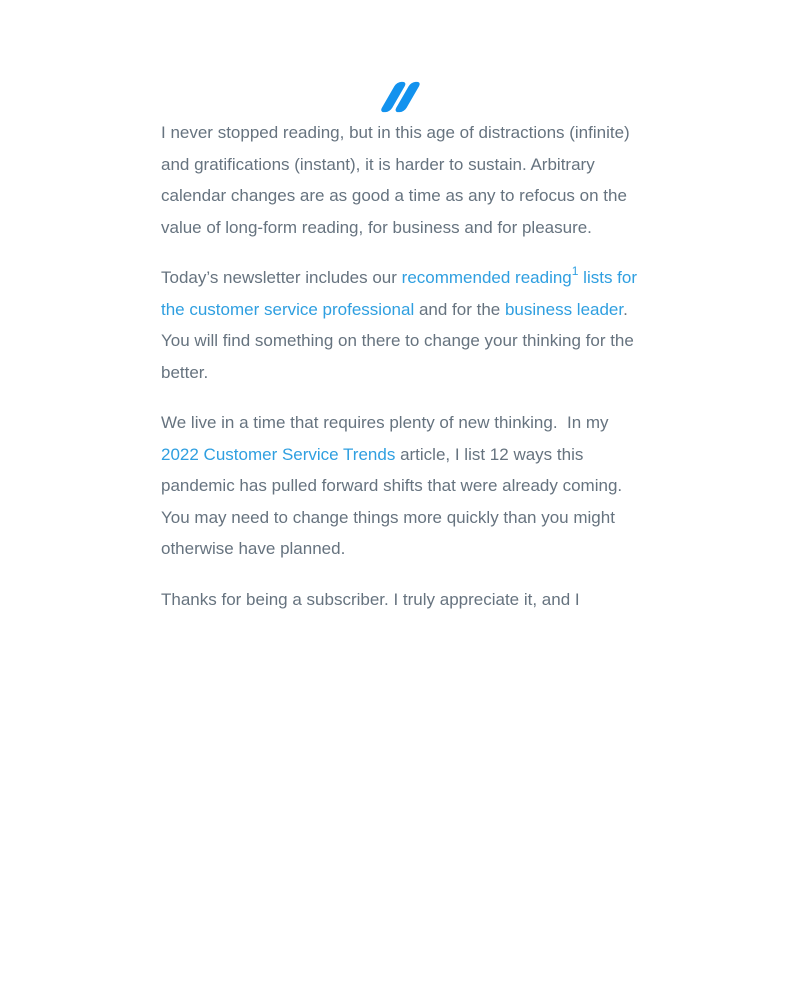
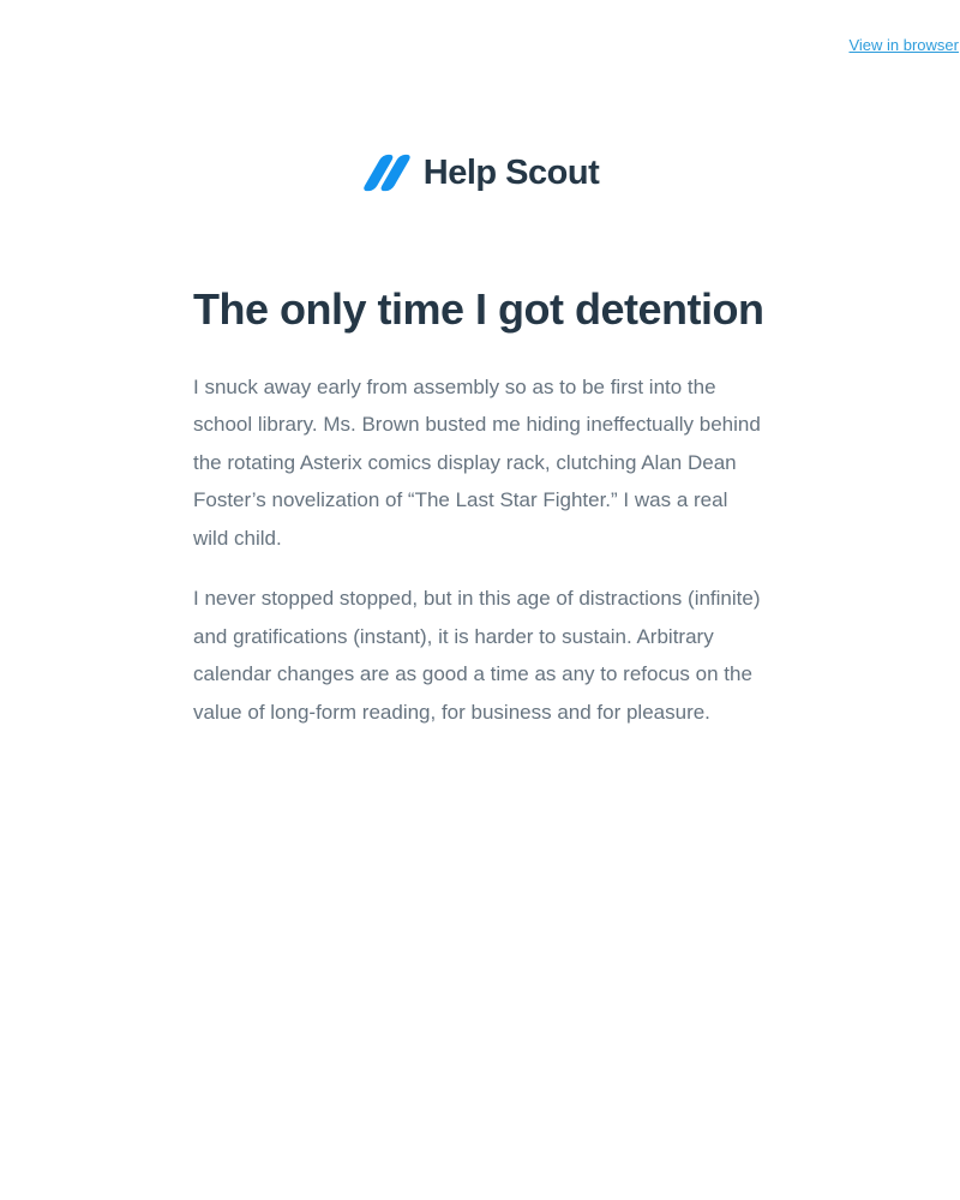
+ View in browser
+ Help Scout
+ The only time I got detention
+ I snuck away early from assembly so as to be first into the school library. Ms. Brown busted me hiding ineffectually behind the rotating Asterix comics display rack, clutching Alan Dean Foster’s novelization of “The Last Star Fighter.” I was a real wild child.
- I never stopped reading, but in this age of distractions (infinite) and gratifications (instant), it is harder to sustain. Arbitrary calendar changes are as good a time as any to refocus on the value of long-form reading, for business and for pleasure.
+ I never stopped stopped, but in this age of distractions (infinite) and gratifications (instant), it is harder to sustain. Arbitrary calendar changes are as good a time as any to refocus on the value of long-form reading, for business and for pleasure.
- Today’s newsletter includes our recommended reading1 lists for the customer service professional and for the business leader. You will find something on there to change your thinking for the better.
- We live in a time that requires plenty of new thinking. In my 2022 Customer Service Trends article, I list 12 ways this pandemic has pulled forward shifts that were already coming. You may need to change things more quickly than you might otherwise have planned.
- Thanks for being a subscriber. I truly appreciate it, and I
